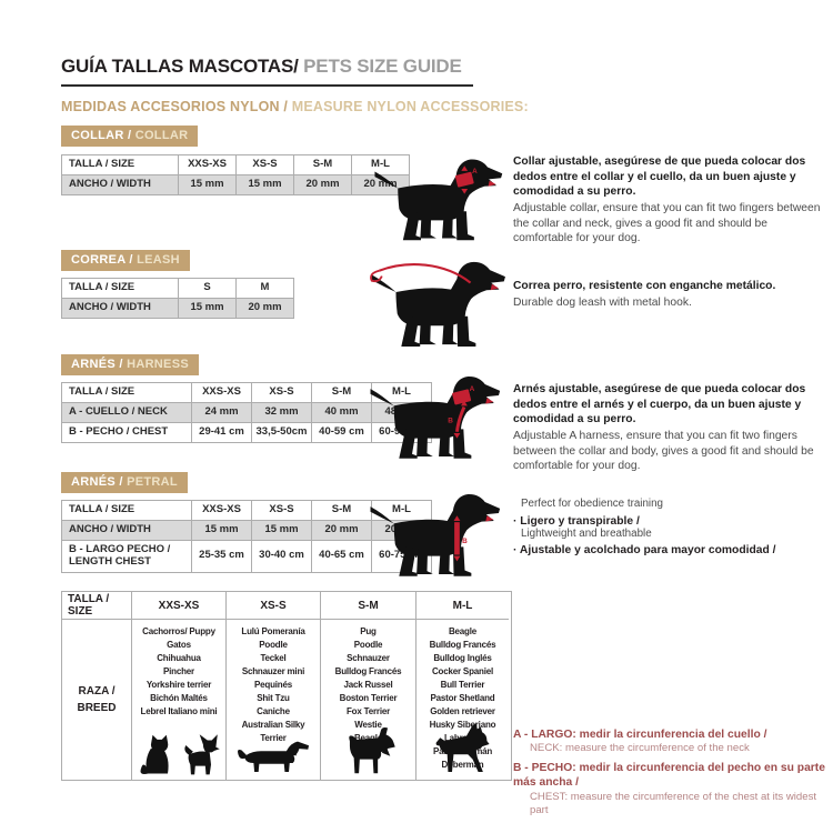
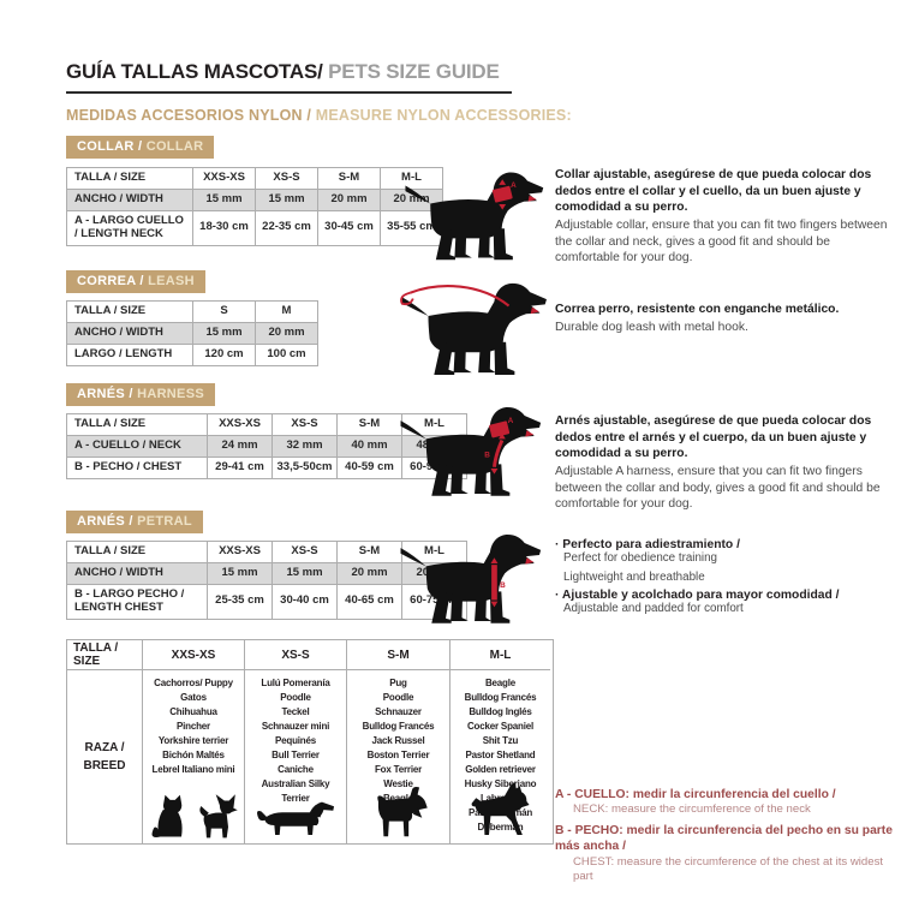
  GUÍA TALLAS MASCOTAS/ PETS SIZE GUIDE
  MEDIDAS ACCESORIOS NYLON / MEASURE NYLON ACCESSORIES:
  COLLAR / COLLAR
  TALLA / SIZE	XXS-XS	XS-S	S-M	M-L
  ANCHO / WIDTH	15 mm	15 mm	20 mm	20 m
+ A - LARGO CUELLO / LENGTH NECK	18-30 cm	22-35 cm	30-45 cm	35-55 cm
  Collar ajustable, asegúrese de que pueda colocar dos dedos entre el collar y el cuello, da un buen ajuste y comodidad a su perro.
  Adjustable collar, ensure that you can fit two fingers between the collar and neck, gives a good fit and should be comfortable for your dog.
  CORREA / LEASH
  TALLA / SIZE	S	M
  ANCHO / WIDTH	15 mm	20 mm
+ LARGO / LENGTH	120 cm	100 cm
  Correa perro, resistente con enganche metálico.
  Durable dog leash with metal hook.
  ARNÉS / HARNESS
  TALLA / SIZE	XXS-XS	XS-S	S-M	M-L
  A - CUELLO / NECK	24 mm	32 mm	40 mm	48
  B - PECHO / CHEST	29-41 cm	33,5-50cm	40-59 cm	60-9
  Arnés ajustable, asegúrese de que pueda colocar dos dedos entre el arnés y el cuerpo, da un buen ajuste y comodidad a su perro.
  Adjustable A harness, ensure that you can fit two fingers between the collar and body, gives a good fit and should be comfortable for your dog.
  ARNÉS / PETRAL
  TALLA / SIZE	XXS-XS	XS-S	S-M	M-L
  ANCHO / WIDTH	15 mm	15 mm	20 mm	20
  B - LARGO PECHO / LENGTH CHEST	25-35 cm	30-40 cm	40-65 cm	60-75
+ Perfecto para adiestramiento /
  Perfect for obedience training
- Ligero y transpirable /
  Lightweight and breathable
  Ajustable y acolchado para mayor comodidad /
+ Adjustable and padded for comfort
  TALLA / SIZE
  XXS-XS
  XS-S
  S-M
  M-L
  RAZA / BREED
  Cachorros/ Puppy
  Gatos
  Chihuahua
  Pincher
  Yorkshire terrier
  Bichón Maltés
  Lebrel Italiano mini
  Lulú Pomeranía
  Poodle
  Teckel
  Schnauzer mini
  Pequinés
- Shit Tzu
+ Bull Terrier
  Caniche
  Australian Silky Terrier
  Pug
  Poodle
  Schnauzer
  Bulldog Francés
  Jack Russel
  Boston Terrier
  Fox Terrier
  Westie
  Beagl
  Beagle
  Bulldog Francés
  Bulldog Inglés
  Cocker Spaniel
- Bull Terrier
+ Shit Tzu
  Pastor Shetland
  Golden retriever
  Husky Siberiano
  Dbermn
- A - LARGO: medir la circunferencia del cuello /
+ A - CUELLO: medir la circunferencia del cuello /
  NECK: measure the circumference of the neck
  B - PECHO: medir la circunferencia del pecho en su parte más ancha /
  CHEST: measure the circumference of the chest at its widest part
